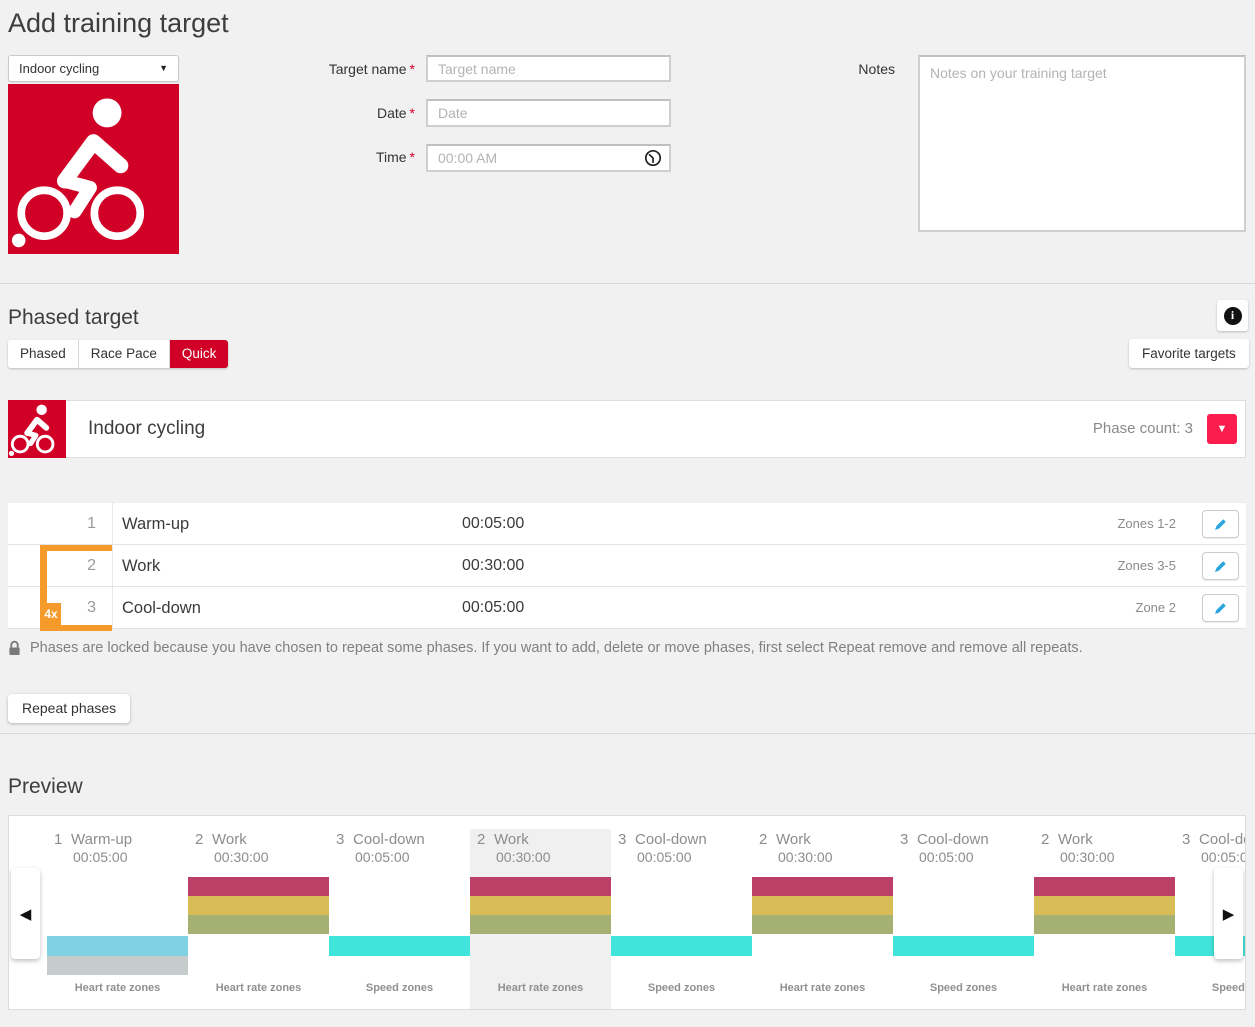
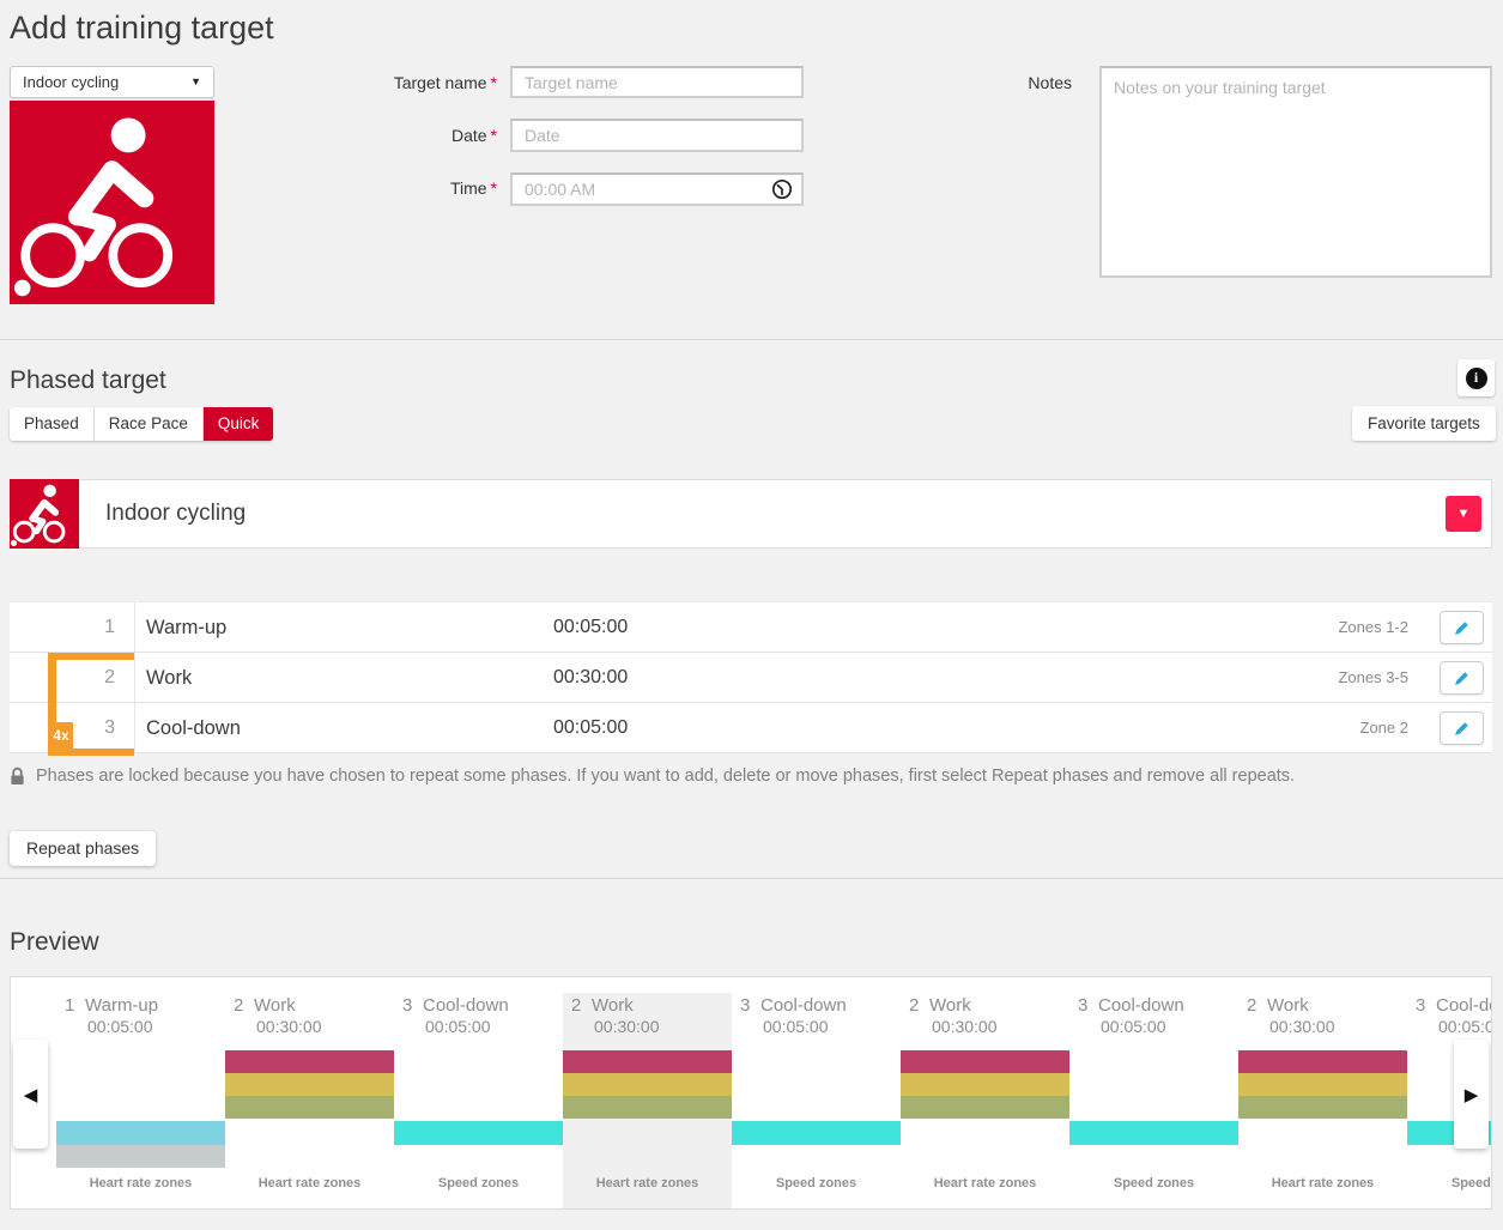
  Add training target
  Indoor cycling
  ▼
  Target name *
  Target name
  Date *
  Date
  Time *
  00:00 AM
  Notes
  Notes on your training target
  Phased target
  i
  Phased
  Race Pace
  Quick
  Favorite targets
  Indoor cycling
- Phase count: 3
  ▼
  1
  Warm-up
  00:05:00
  Zones 1-2
  2
  Work
  00:30:00
  Zones 3-5
  3
  Cool-down
  00:05:00
  Zone 2
  4x
- Phases are locked because you have chosen to repeat some phases. If you want to add, delete or move phases, first select Repeat remove and remove all repeats.
+ Phases are locked because you have chosen to repeat some phases. If you want to add, delete or move phases, first select Repeat phases and remove all repeats.
  Repeat phases
  Preview
  1
  Warm-up
  00:05:00
  Heart rate zones
  2
  Work
  00:30:00
  Heart rate zones
  3
  Cool-down
  00:05:00
  Speed zones
  2
  Work
  00:30:00
  Heart rate zones
  3
  Cool-down
  00:05:00
  Speed zones
  2
  Work
  00:30:00
  Heart rate zones
  3
  Cool-down
  00:05:00
  Speed zones
  2
  Work
  00:30:00
  Heart rate zones
  3
  00:05:0
  ◀
  ▶
